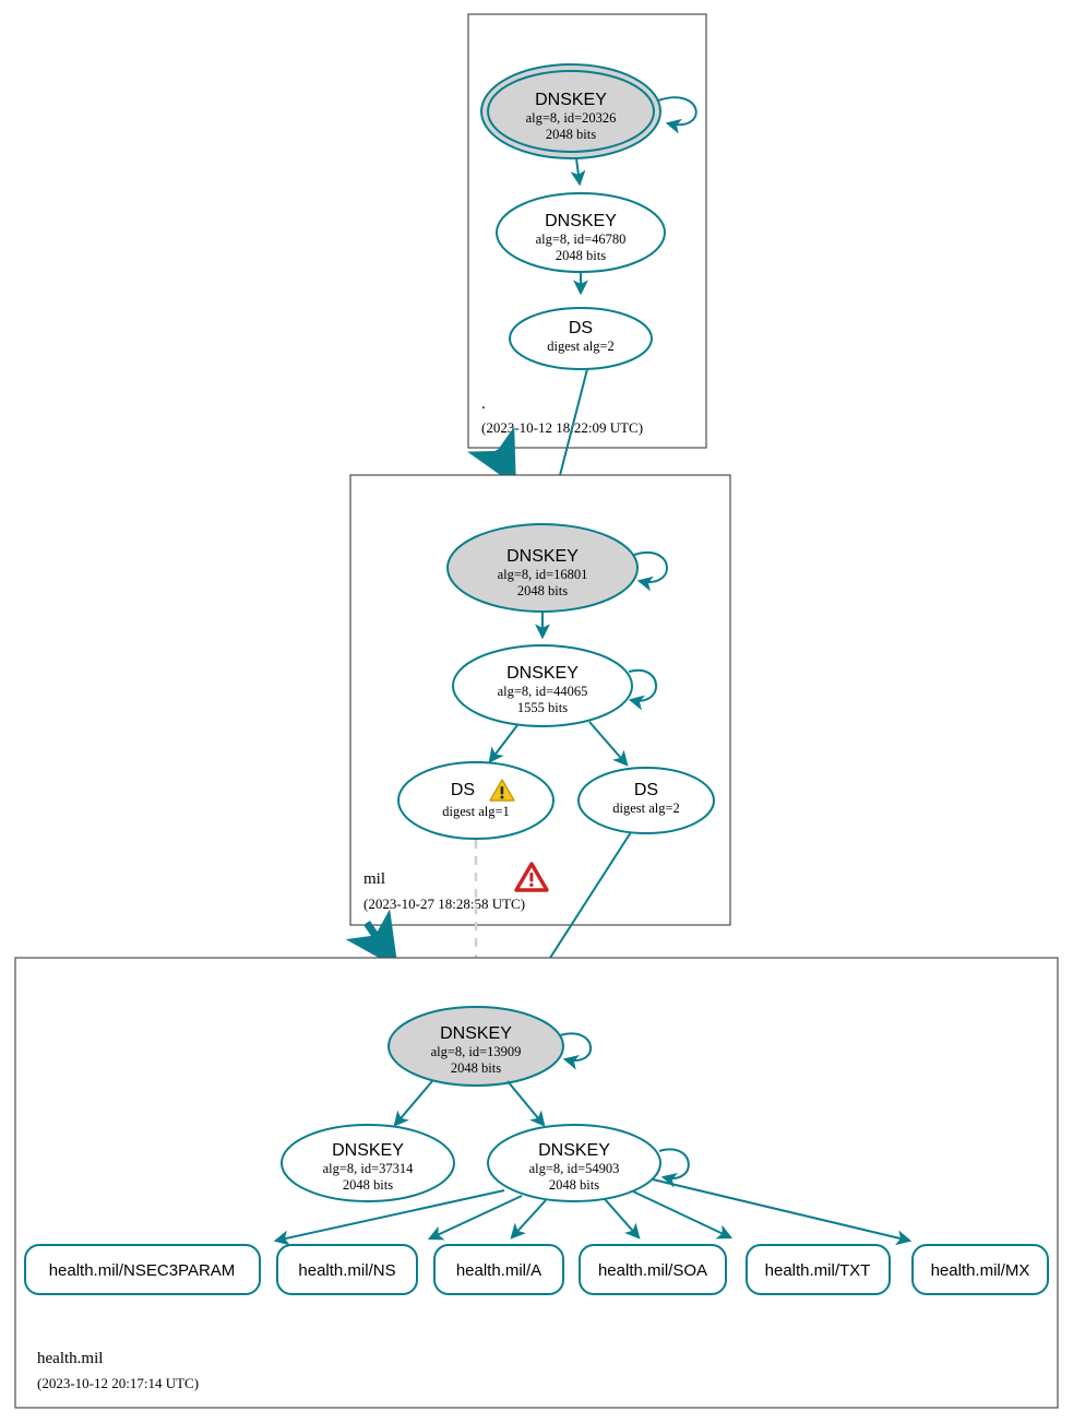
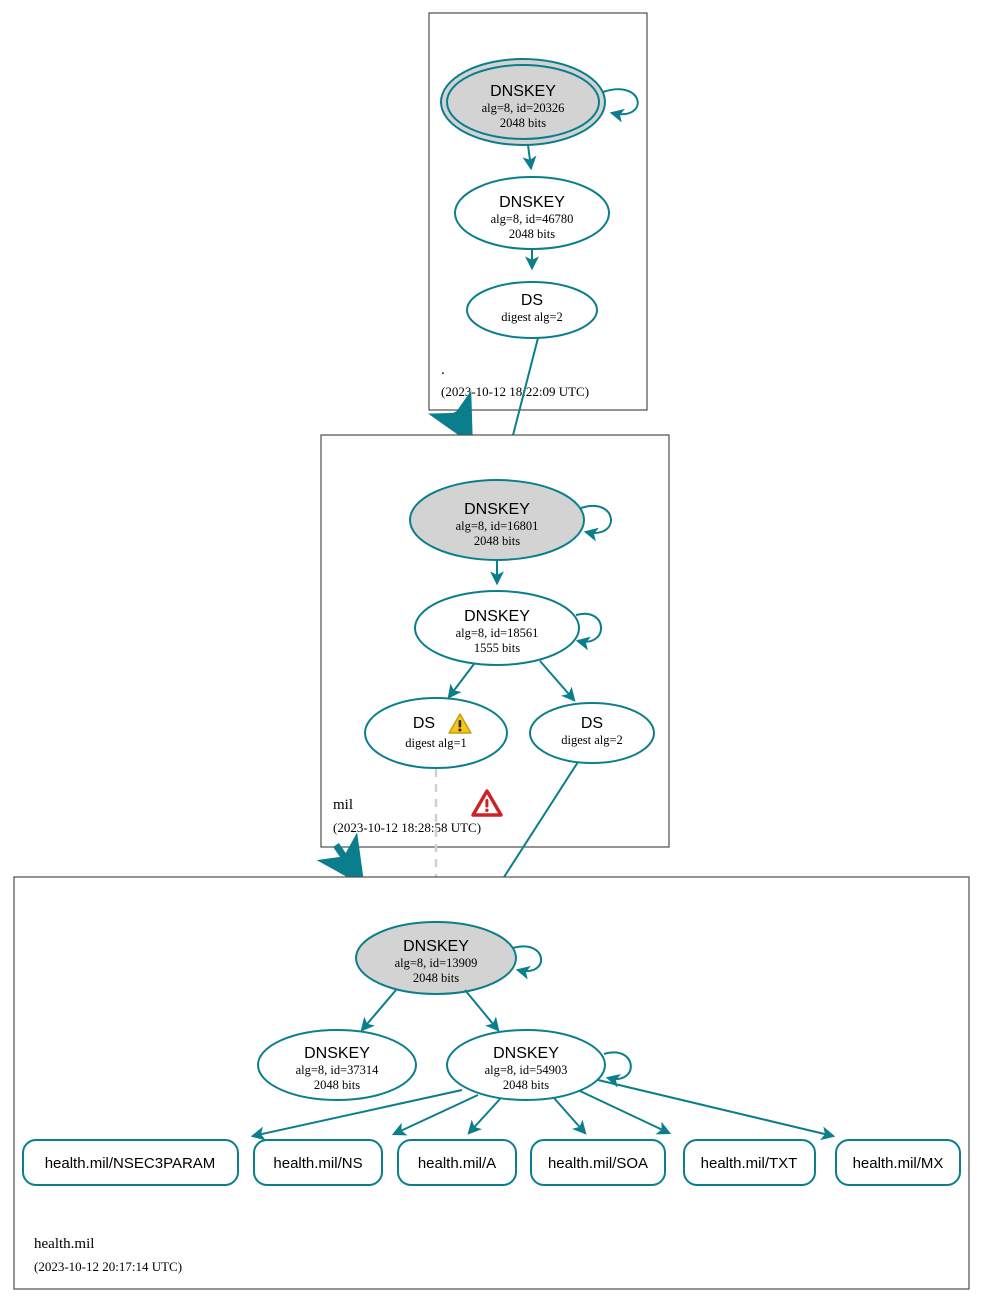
  DNSKEY
  alg=8, id=20326
  2048 bits
  DNSKEY
  alg=8, id=46780
  2048 bits
  DS
  digest alg=2
  .
  (2023-10-12 1822:09 UTC)
  DNSKEY
  alg=8, id=16801
  2048 bits
  DNSKEY
- alg=8, id=44065
+ alg=8, id=18561
  1555 bits
  DS
  digest alg=1
  DS
  digest alg=2
  mil
- (2023-10-27 18:28:58 UTC)
+ (2023-10-12 18:28:58 UTC)
  DNSKEY
  alg=8, id=13909
  2048 bits
  DNSKEY
  alg=8, id=37314
  2048 bits
  DNSKEY
  alg=8, id=54903
  2048 bits
  health.mil/NSEC3PARAM
  health.mil/NS
  health.mil/A
  health.mil/SOA
  health.mil/TXT
  health.mil/MX
  health.mil
  (2023-10-12 20:17:14 UTC)
